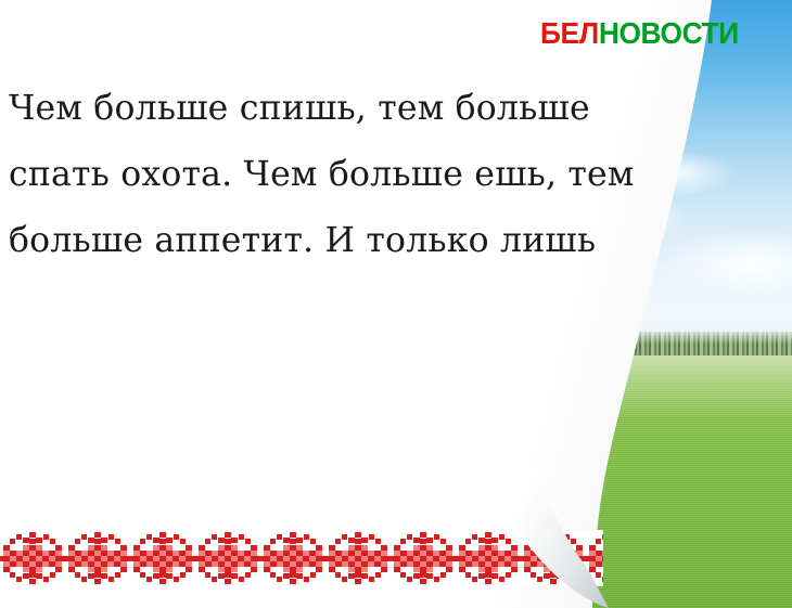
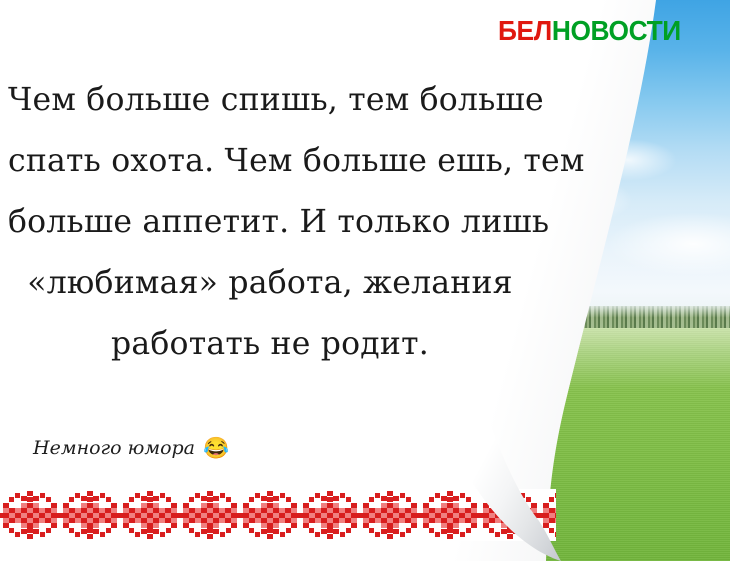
  БЕЛНОВОСТИ
  Чем больше спишь, тем больше
  спать охота. Чем больше ешь, тем
  больше аппетит. И только лишь
+ «любимая» работа, желания
+ работать не родит.
+ Немного юмора
+ 😂
